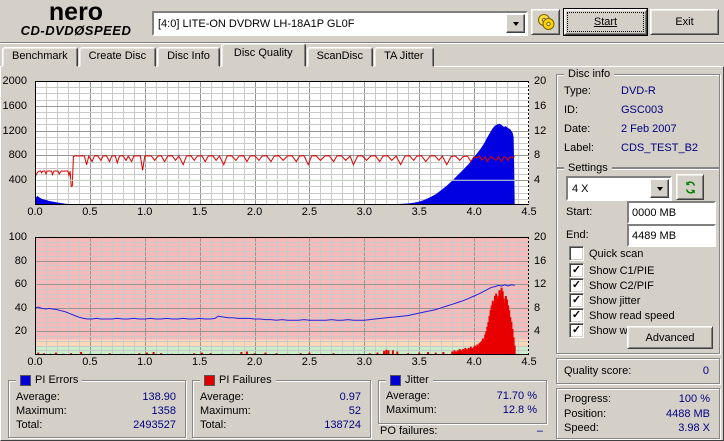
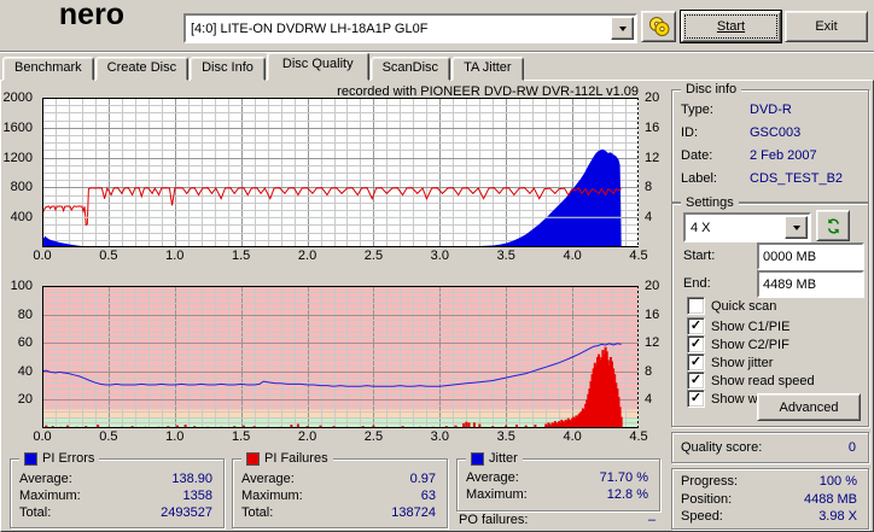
  nero
- CD-DVDØSPEED
  [4:0] LITE-ON DVDRW LH-18A1P GL0F
  Start
  Exit
  Benchmark
  Create Disc
  Disc Info
  Disc Quality
  ScanDisc
  TA Jitter
+ recorded with PIONEER DVD-RW DVR-112L v1.09
  400
  800
  1200
  1600
  2000
  4
  8
  12
  16
  20
  0.0
  0.5
  1.0
  1.5
  2.0
  2.5
  3.0
  3.5
  4.0
  4.5
  20
  40
  60
  80
  100
  4
  8
  12
  16
  20
  0.0
  0.5
  1.0
  1.5
  2.0
  2.5
  3.0
  3.5
  4.0
  4.5
  Disc info
  Type:
  DVD-R
  ID:
  GSC003
  Date:
  2 Feb 2007
  Label:
  CDS_TEST_B2
  Settings
  4 X
  Start:
  0000 MB
  End:
  4489 MB
  Quick scan
  ✓
  Show C1/PIE
  ✓
  Show C2/PIF
  ✓
  Show jitter
  ✓
  Show read speed
  ✓
  Advanced
  Quality score:
  0
  Progress:
  100 %
  Position:
  4488 MB
  Speed:
  3.98 X
  PI Errors
  Average:
  138.90
  Maximum:
  1358
  Total:
  2493527
  PI Failures
  Average:
  0.97
  Maximum:
- 52
+ 63
  Total:
  138724
  Jitter
  Average:
  71.70 %
  Maximum:
  12.8 %
  PO failures:
  –
